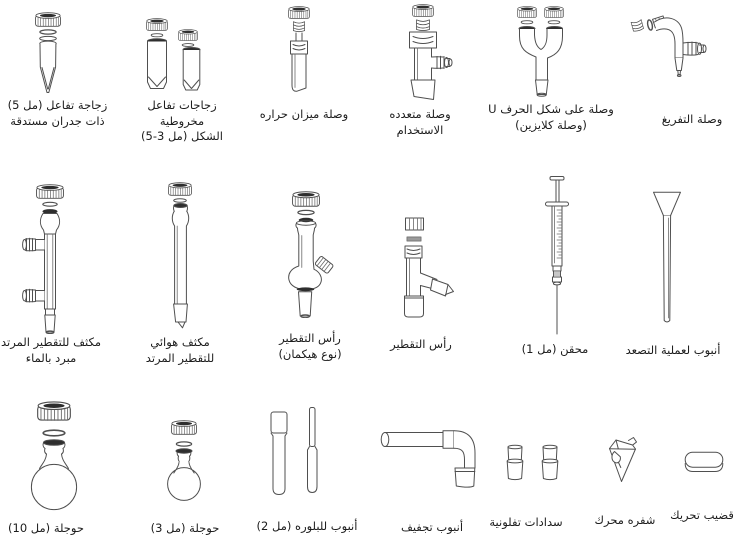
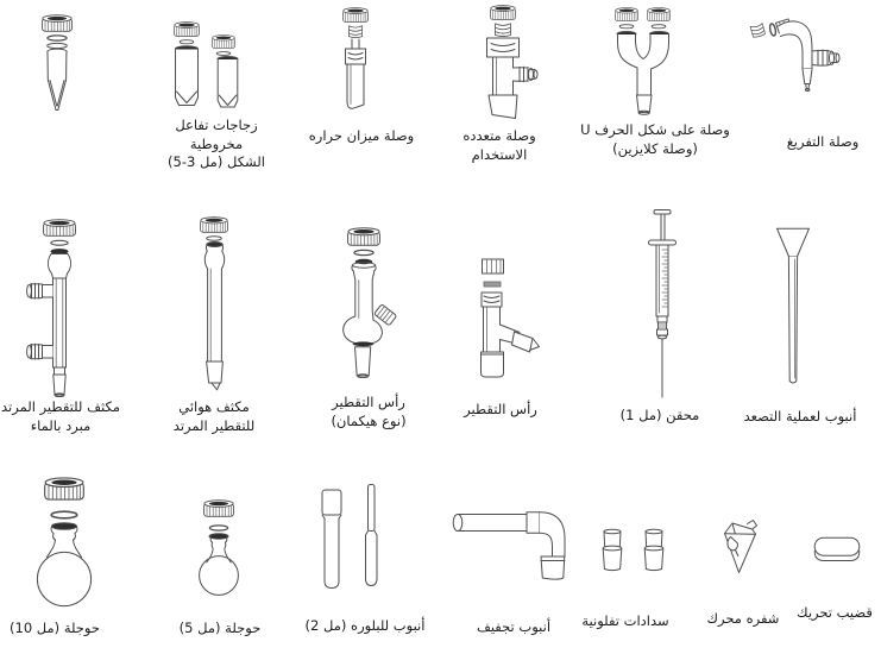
- زجاجة تفاعل (مل 5)
- ذات جدران مستدقة
  زجاجات تفاعل مخروطية
  الشكل (مل 3-5)
  وصلة ميزان حراره
  وصلة متعدده الاستخدام
  وصلة على شكل الحرف U
  (وصلة كلايزين)
  وصلة التفريغ
  مكثف للتقطير المرتد
  مبرد بالماء
  مكثف هوائي
  للتقطير المرتد
  رأس التقطير
  (نوع هيكمان)
  رأس التقطير
  محقن (مل 1)
  أنبوب لعملية التصعد
  حوجلة (مل 10)
- حوجلة (مل 3)
+ حوجلة (مل 5)
  أنبوب للبلوره (مل 2)
  أنبوب تجفيف
  سدادات تفلونية
  شفره محرك
  قضيب تحريك
